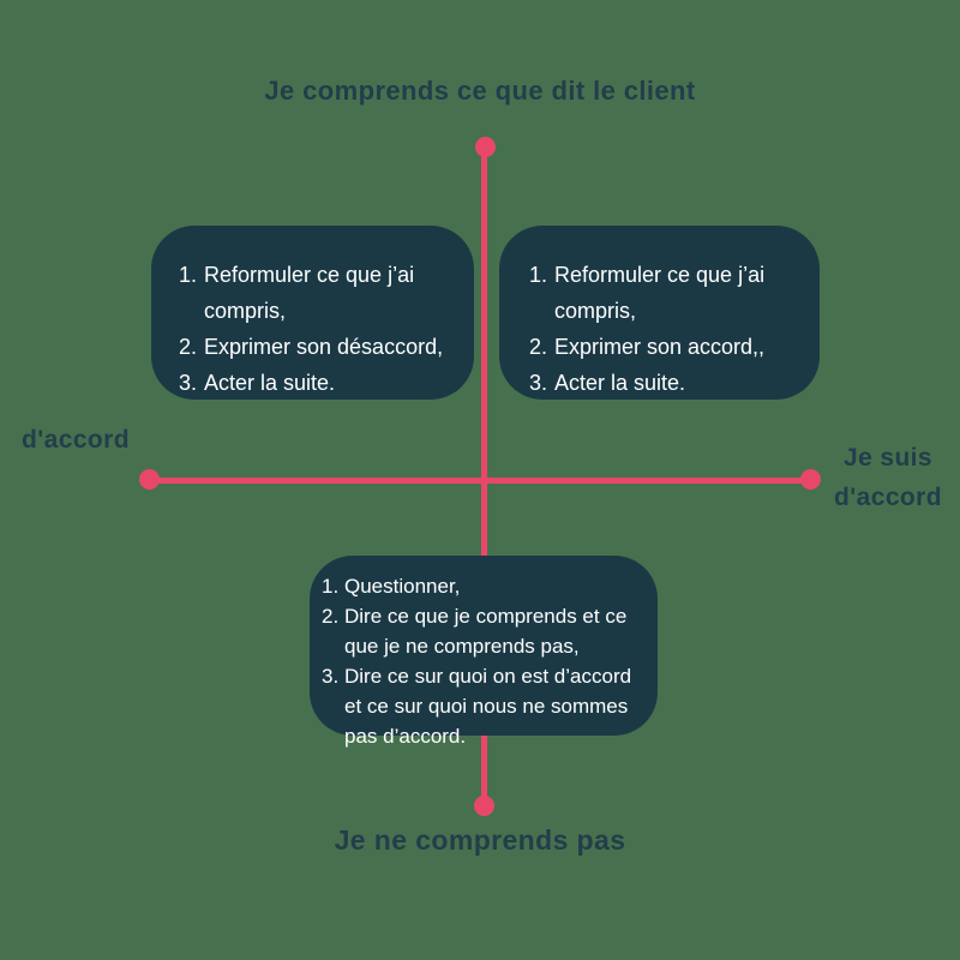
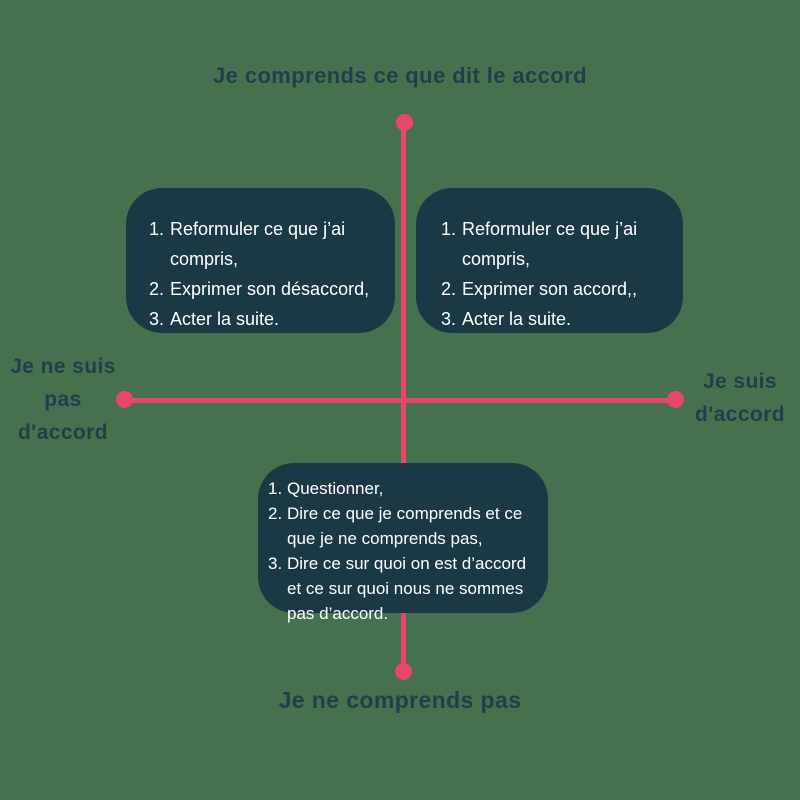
- Je comprends ce que dit le client
+ Je comprends ce que dit le accord
  Je ne comprends pas
+ Je ne suis
+ pas
  d'accord
  Je suis
  d'accord
  1.
  Reformuler ce que j’ai
  compris,
  2.
  Exprimer son désaccord,
  3.
  Acter la suite.
  1.
  Reformuler ce que j’ai
  compris,
  2.
  Exprimer son accord,,
  3.
  Acter la suite.
  1.
  Questionner,
  2.
  Dire ce que je comprends et ce
  que je ne comprends pas,
  3.
  Dire ce sur quoi on est d’accord
  et ce sur quoi nous ne sommes
  pas d’accord.
